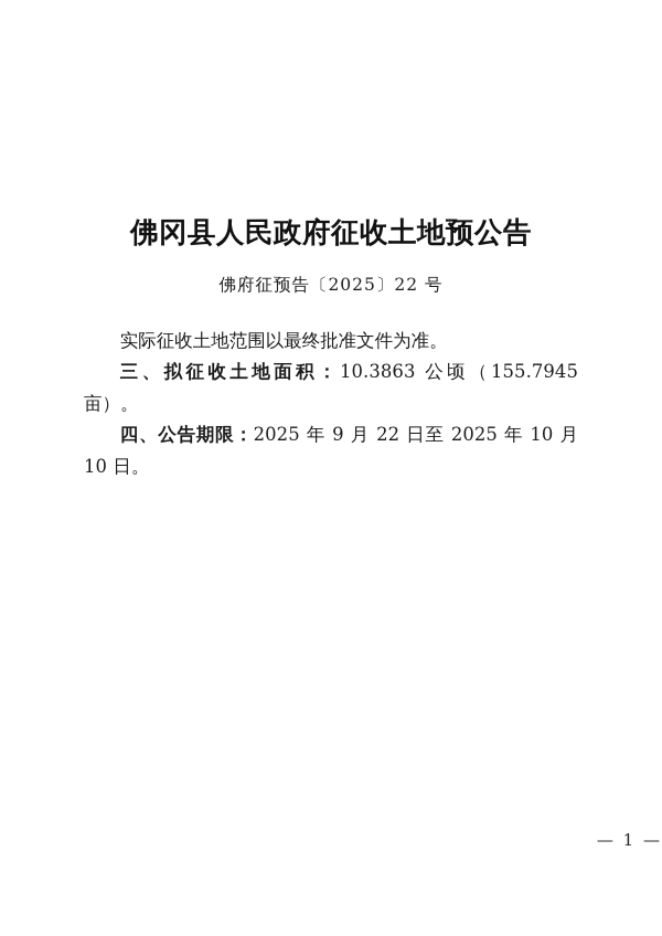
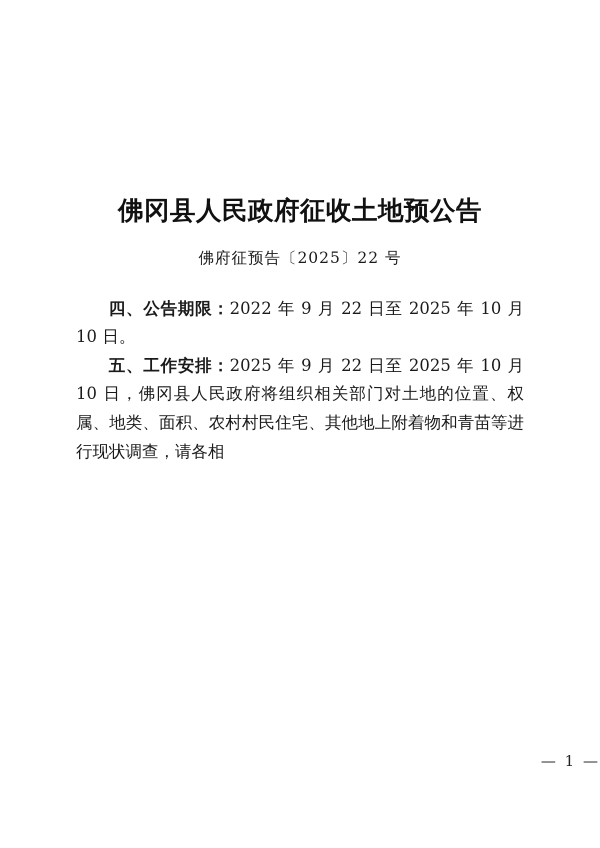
  佛冈县人民政府征收土地预公告
  佛府征预告〔2025〕22 号
- 实际征收土地范围以最终批准文件为准。
- 三、拟征收土地面积：10.3863 公顷（155.7945 亩）。
- 四、公告期限：2025 年 9 月 22 日至 2025 年 10 月 10 日。
+ 四、公告期限：2022 年 9 月 22 日至 2025 年 10 月 10 日。
+ 五、工作安排：2025 年 9 月 22 日至 2025 年 10 月 10 日，佛冈县人民政府将组织相关部门对土地的位置、权属、地类、面积、农村村民住宅、其他地上附着物和青苗等进行现状调查，请各相
  — 1 —
